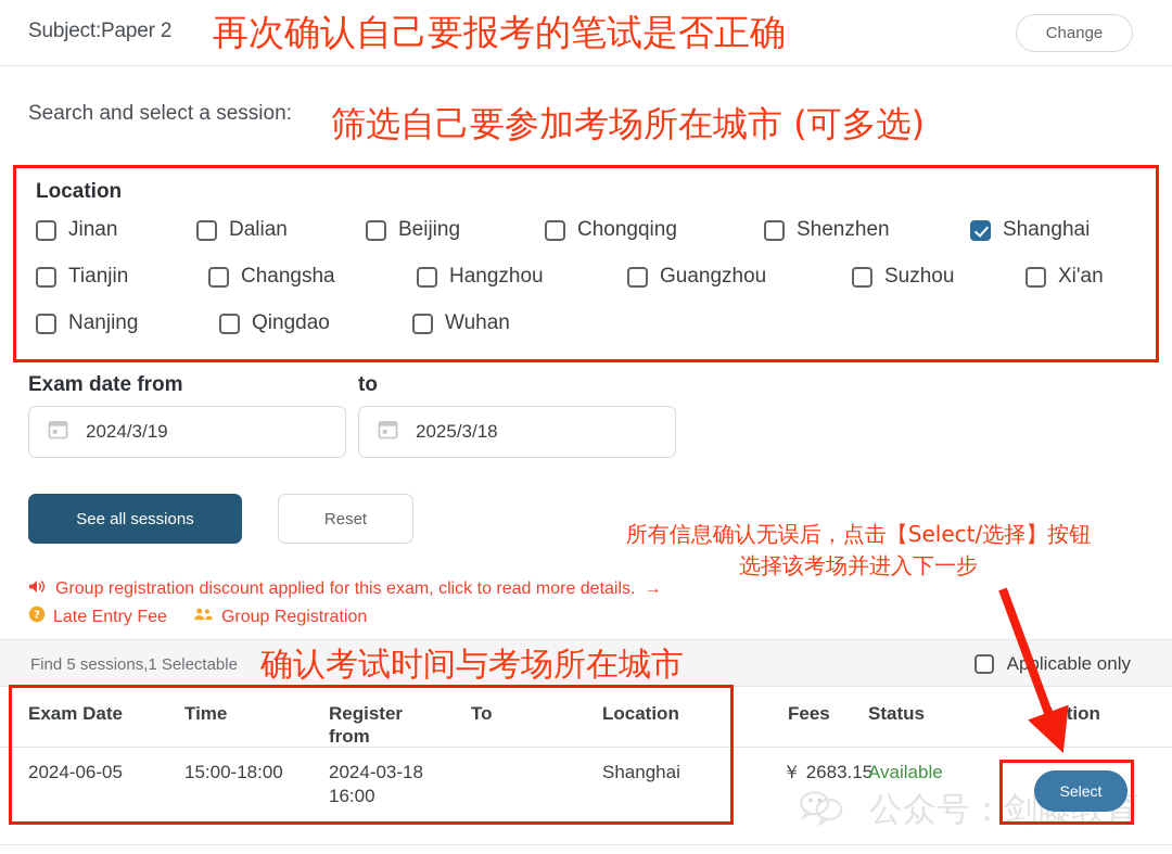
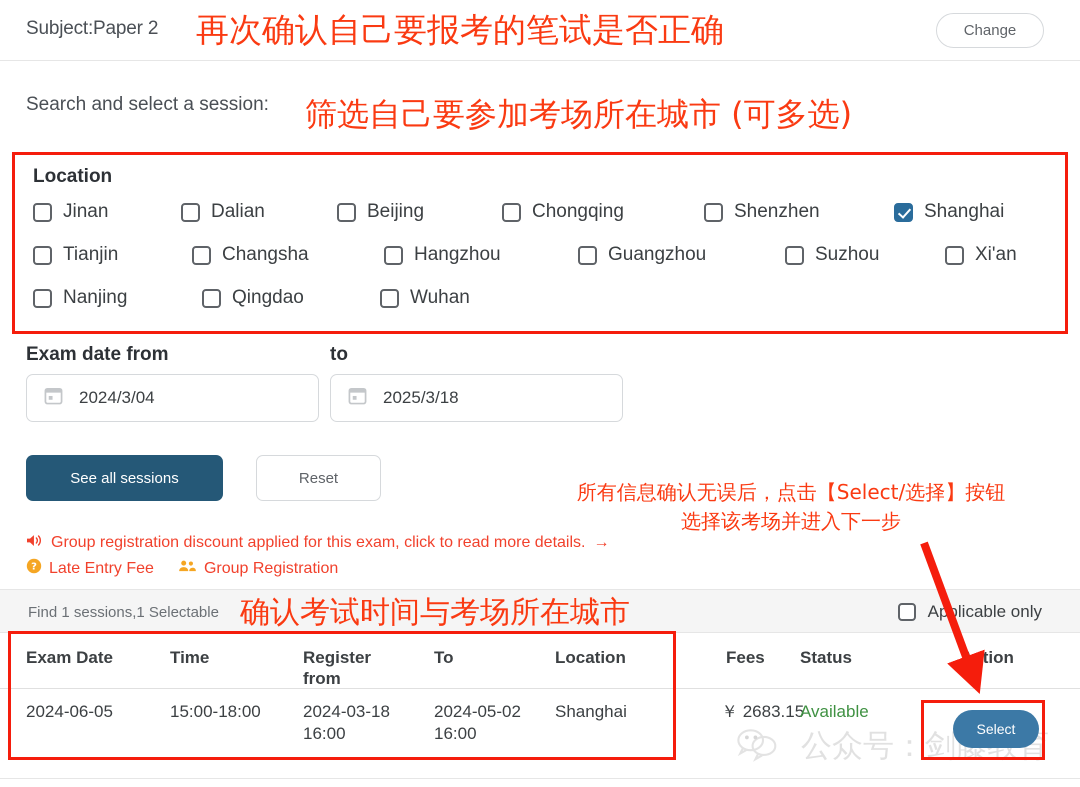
  Subject:Paper 2
  Change
  Search and select a session:
  Location
  Jinan
  Dalian
  Beijing
  Chongqing
  Shenzhen
  Shanghai
  Tianjin
  Changsha
  Hangzhou
  Guangzhou
  Suzhou
  Xi'an
  Nanjing
  Qingdao
  Wuhan
  Exam date from
  to
- 2024/3/19
+ 2024/3/04
  2025/3/18
  See all sessions
  Reset
  Group registration discount applied for this exam, click to read more details.
  →
  ?
  Late Entry Fee
  Group Registration
- Find 5 sessions,1 Selectable
+ Find 1 sessions,1 Selectable
  Aplicable only
  Exam Date
  Time
  Register from
  To
  Location
  Fees
  Status
  ction
  2024-06-05
  15:00-18:00
  2024-03-18 16:00
+ 2024-05-02 16:00
  Shanghai
  ￥ 2683.15
  Available
  Select
  公众号：剑育
  再次确认自己要报考的笔试是否正确
  筛选自己要参加考场所在城市 (可多选)
  确认考试时间与考场所在城市
  所有信息确认无误后，点击【Select/选择】按钮
  选择该考场并进入下一步
